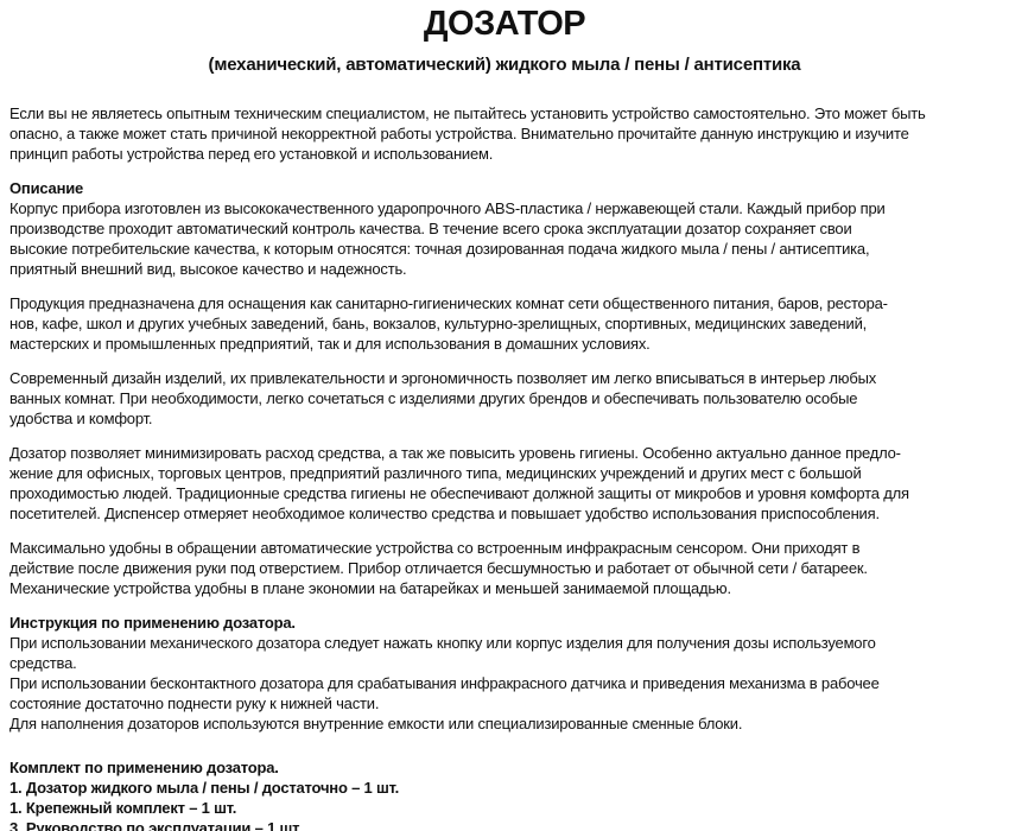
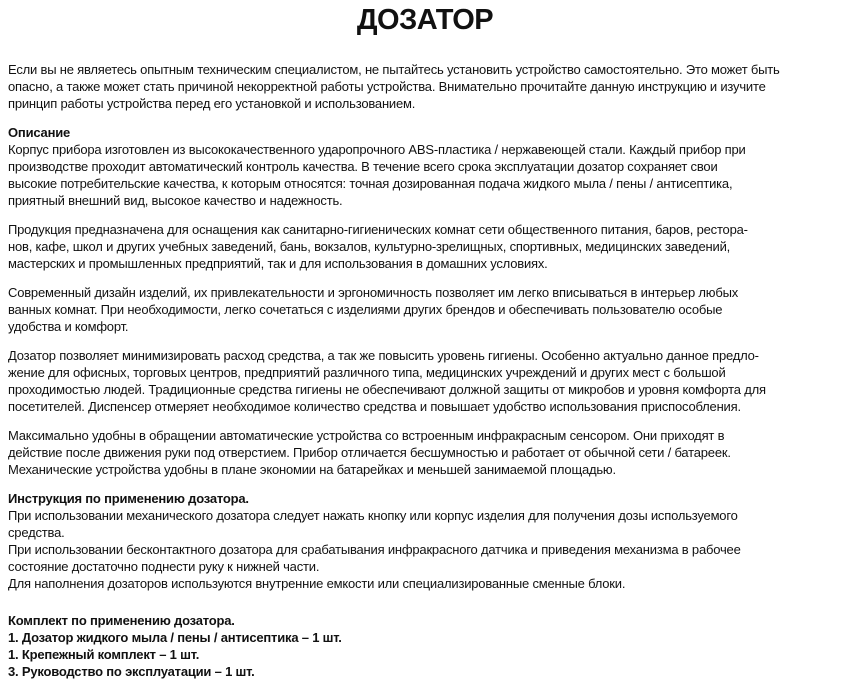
  ДОЗАТОР
- (механический, автоматический) жидкого мыла / пены / антисептика
  Если вы не являетесь опытным техническим специалистом, не пытайтесь установить устройство самостоятельно. Это может быть
  опасно, а также может стать причиной некорректной работы устройства. Внимательно прочитайте данную инструкцию и изучите
  принцип работы устройства перед его установкой и использованием.
  Описание
  Корпус прибора изготовлен из высококачественного ударопрочного ABS-пластика / нержавеющей стали. Каждый прибор при
  производстве проходит автоматический контроль качества. В течение всего срока эксплуатации дозатор сохраняет свои
  высокие потребительские качества, к которым относятся: точная дозированная подача жидкого мыла / пены / антисептика,
  приятный внешний вид, высокое качество и надежность.
  Продукция предназначена для оснащения как санитарно-гигиенических комнат сети общественного питания, баров, рестора-
  нов, кафе, школ и других учебных заведений, бань, вокзалов, культурно-зрелищных, спортивных, медицинских заведений,
  мастерских и промышленных предприятий, так и для использования в домашних условиях.
  Современный дизайн изделий, их привлекательности и эргономичность позволяет им легко вписываться в интерьер любых
  ванных комнат. При необходимости, легко сочетаться с изделиями других брендов и обеспечивать пользователю особые
  удобства и комфорт.
  Дозатор позволяет минимизировать расход средства, а так же повысить уровень гигиены. Особенно актуально данное предло-
  жение для офисных, торговых центров, предприятий различного типа, медицинских учреждений и других мест с большой
  проходимостью людей. Традиционные средства гигиены не обеспечивают должной защиты от микробов и уровня комфорта для
  посетителей. Диспенсер отмеряет необходимое количество средства и повышает удобство использования приспособления.
  Максимально удобны в обращении автоматические устройства со встроенным инфракрасным сенсором. Они приходят в
  действие после движения руки под отверстием. Прибор отличается бесшумностью и работает от обычной сети / батареек.
  Механические устройства удобны в плане экономии на батарейках и меньшей занимаемой площадью.
  Инструкция по применению дозатора.
  При использовании механического дозатора следует нажать кнопку или корпус изделия для получения дозы используемого
  средства.
  При использовании бесконтактного дозатора для срабатывания инфракрасного датчика и приведения механизма в рабочее
  состояние достаточно поднести руку к нижней части.
  Для наполнения дозаторов используются внутренние емкости или специализированные сменные блоки.
  Комплект по применению дозатора.
- 1. Дозатор жидкого мыла / пены / достаточно – 1 шт.
+ 1. Дозатор жидкого мыла / пены / антисептика – 1 шт.
  1. Крепежный комплект – 1 шт.
  3. Руководство по эксплуатации – 1 шт.
